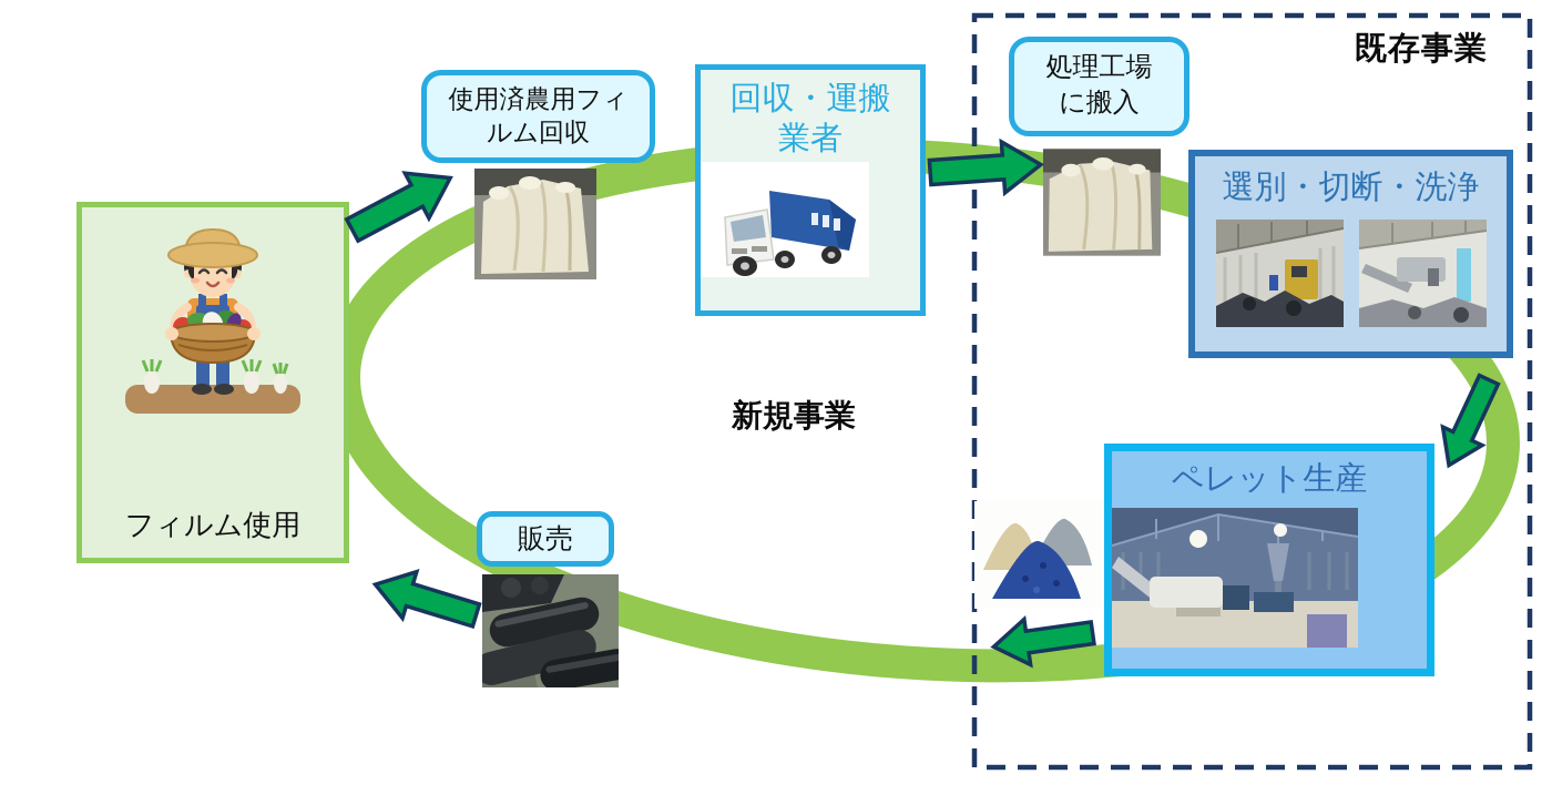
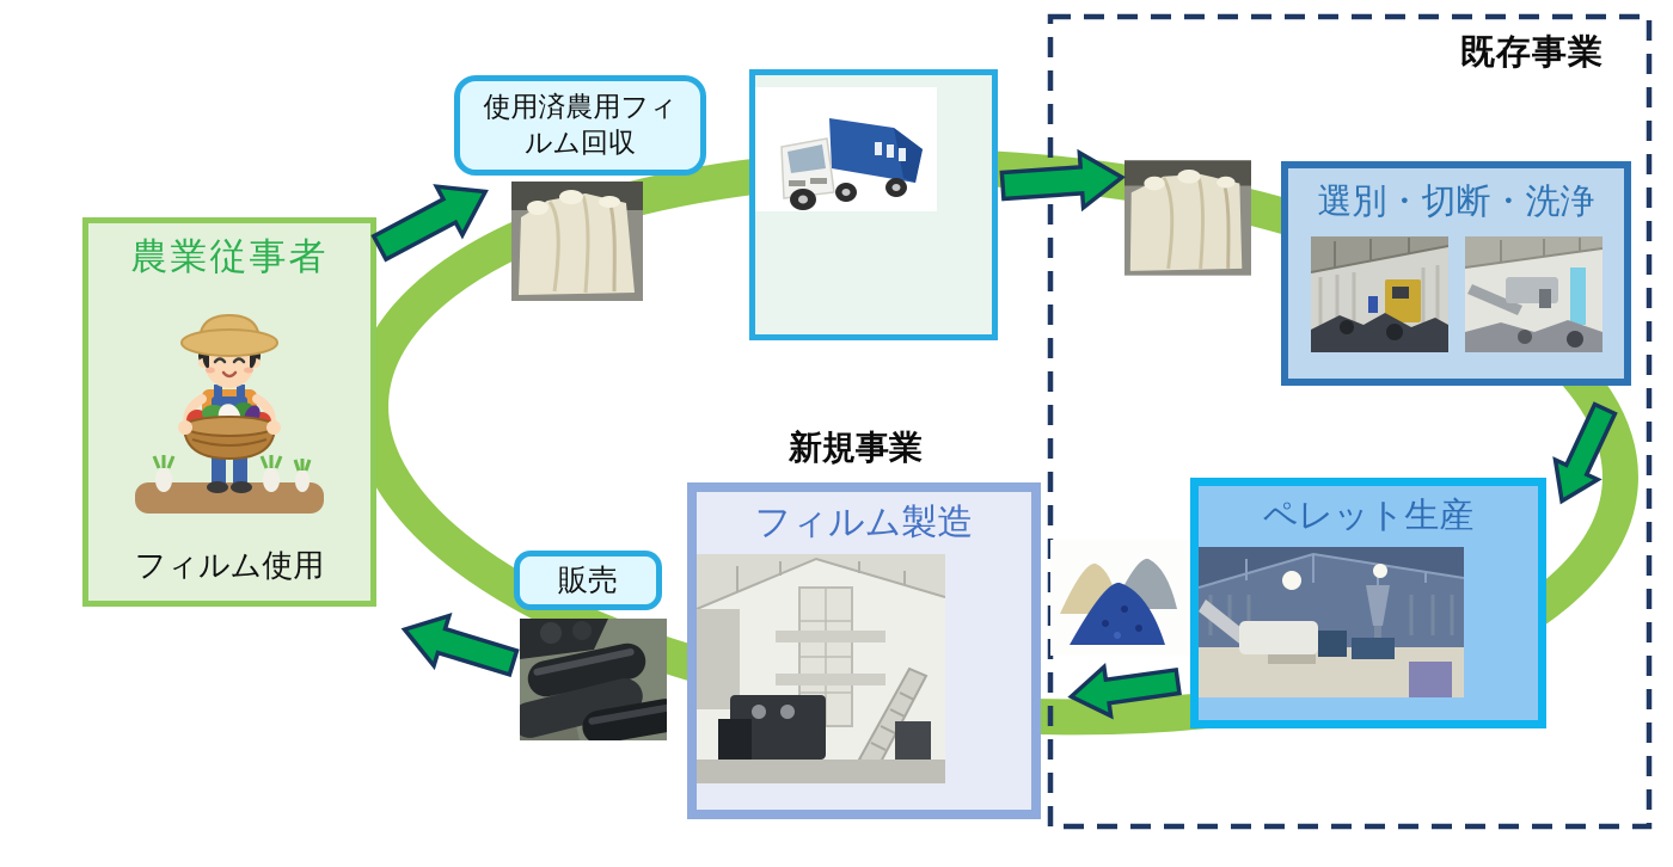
  既存事業
  新規事業
+ 農業従事者
  フィルム使用
  使用済農用フィ
  ルム回収
- 回収・運搬
- 業者
- 処理工場
- に搬入
  選別・切断・洗浄
  ペレット生産
+ フィルム製造
  販売
